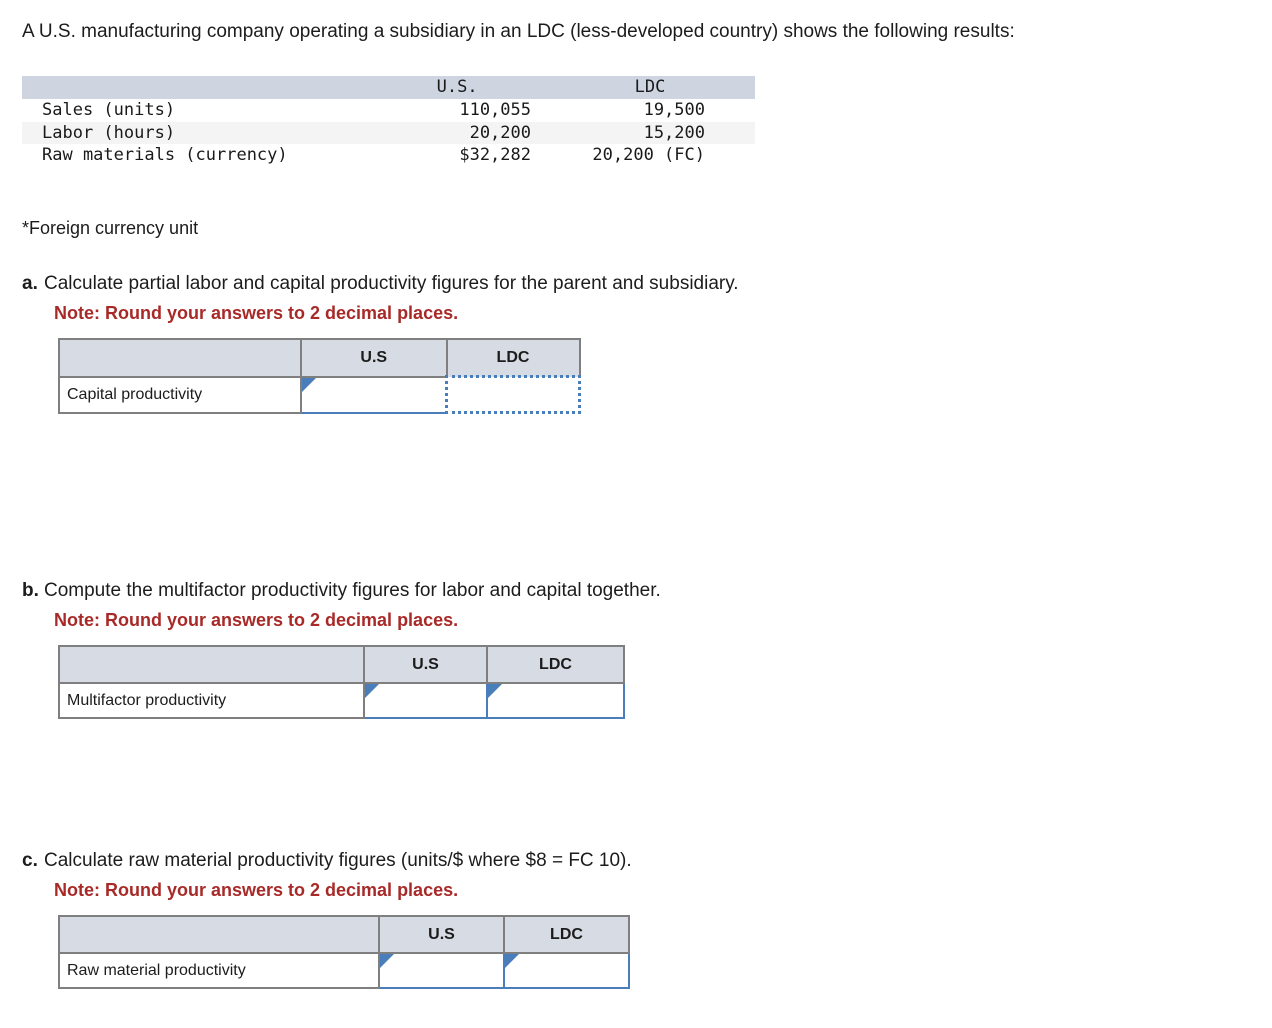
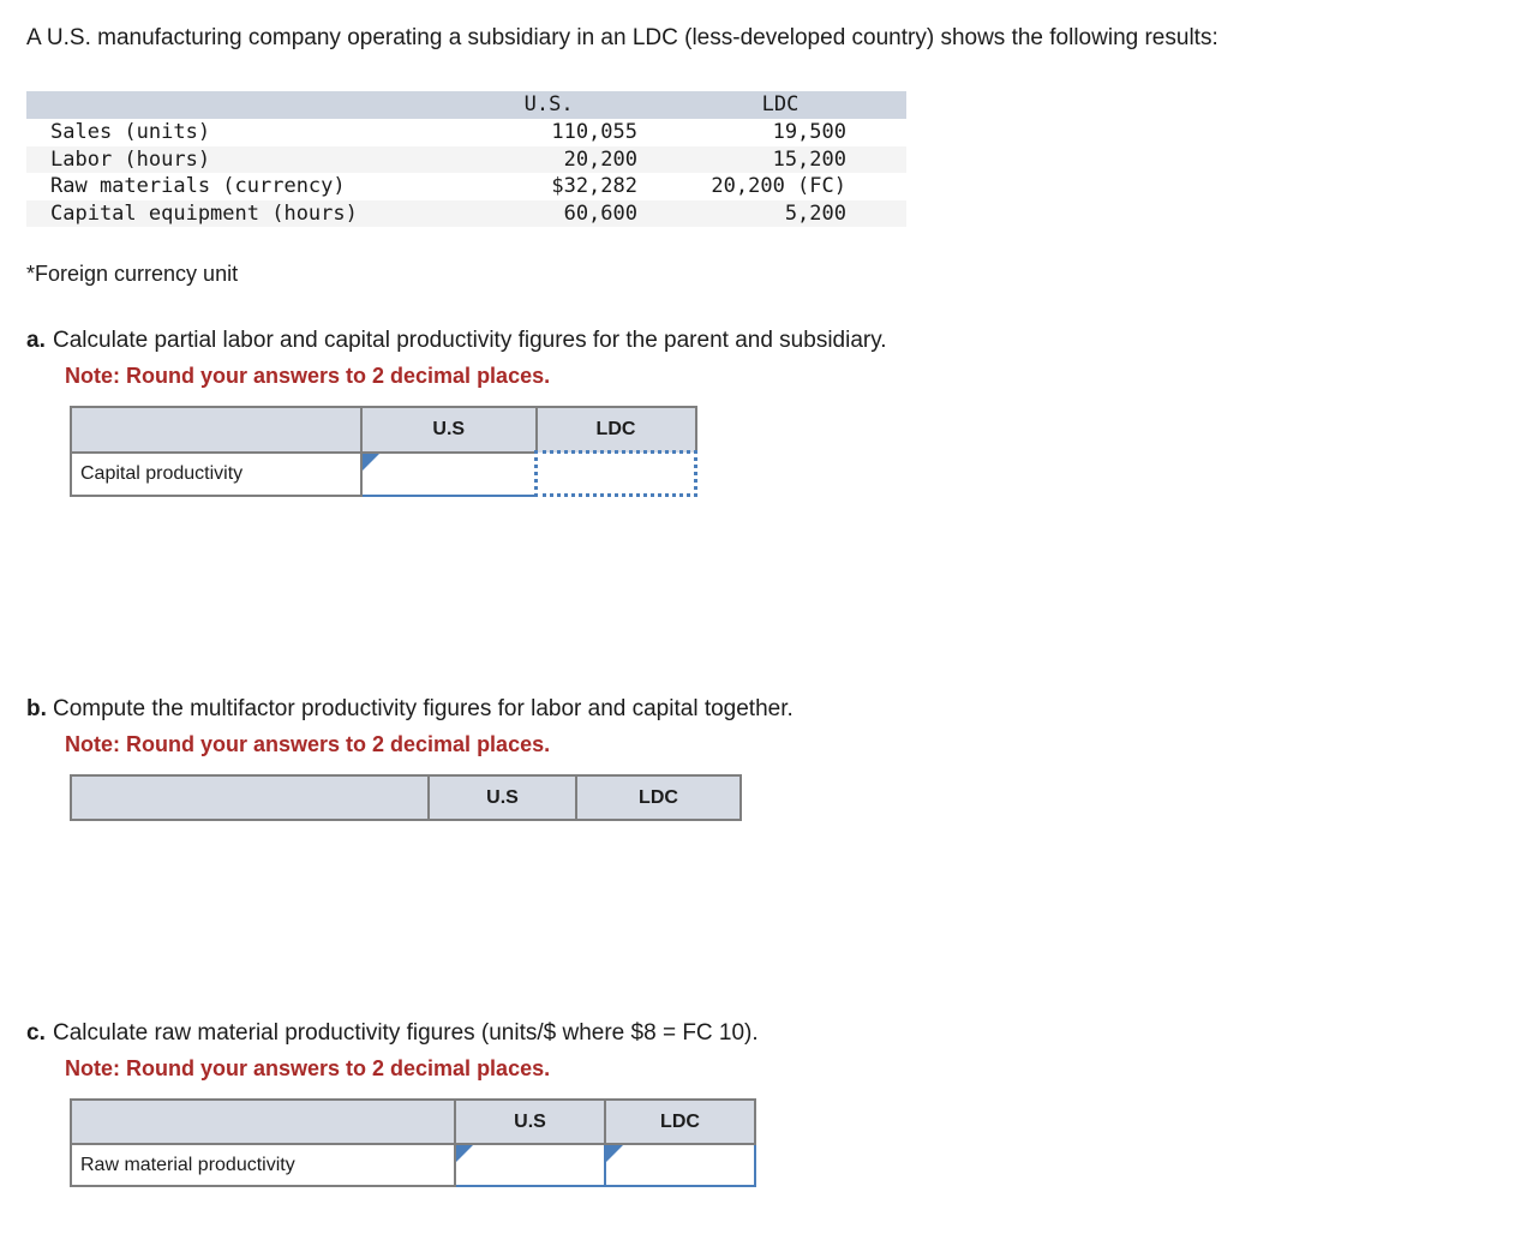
  A U.S. manufacturing company operating a subsidiary in an LDC (less-developed country) shows the following results:
  	U.S.	LDC
  Sales (units)	110,055	19,500
  Labor (hours)	20,200	15,200
  Raw materials (currency)	$32,282	20,200 (FC)
+ Capital equipment (hours)	60,600	5,200
  *Foreign currency unit
  a. Calculate partial labor and capital productivity figures for the parent and subsidiary.
  Note: Round your answers to 2 decimal places.
  	U.S	LDC
  Capital productivity
  b. Compute the multifactor productivity figures for labor and capital together.
  Note: Round your answers to 2 decimal places.
  	U.S	LDC
- Multifactor productivity
  c. Calculate raw material productivity figures (units/$ where $8 = FC 10).
  Note: Round your answers to 2 decimal places.
  	U.S	LDC
  Raw material productivity
